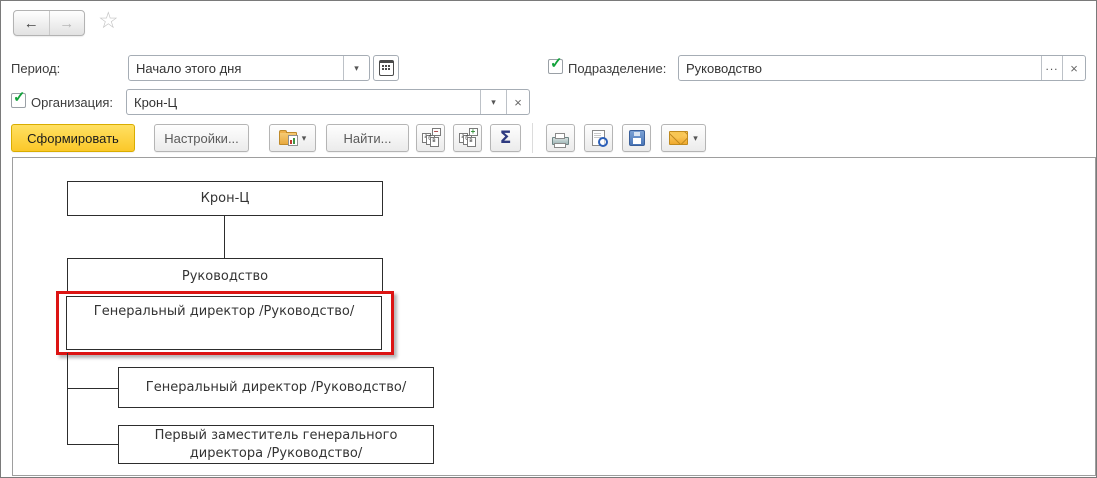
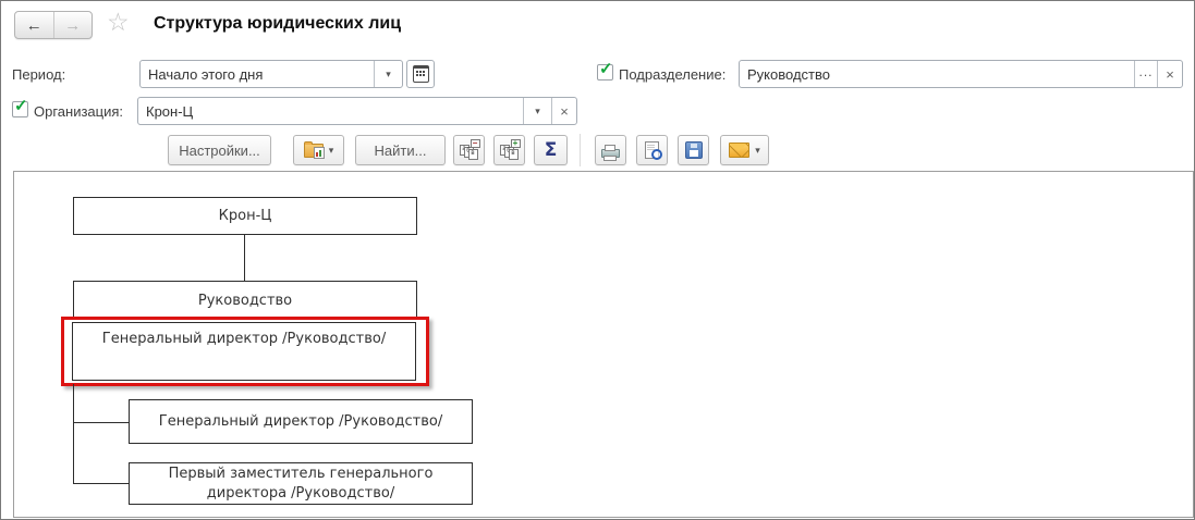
  ←
  →
  ☆
+ Структура юридических лиц
  Период:
  Начало этого дня
  ▾
  ✓
  Подразделение:
  Руководство
  ...
  ×
  ✓
  Организация:
  Крон-Ц
  ▾
  ×
- Сформировать
  Настройки...
  ▾
  Найти...
  −
  +
  Σ
  ▾
  Крон-Ц
  Руководство
  Генеральный директор /Руководство/
  Генеральный директор /Руководство/
  Первый заместитель генерального
  директора /Руководство/
